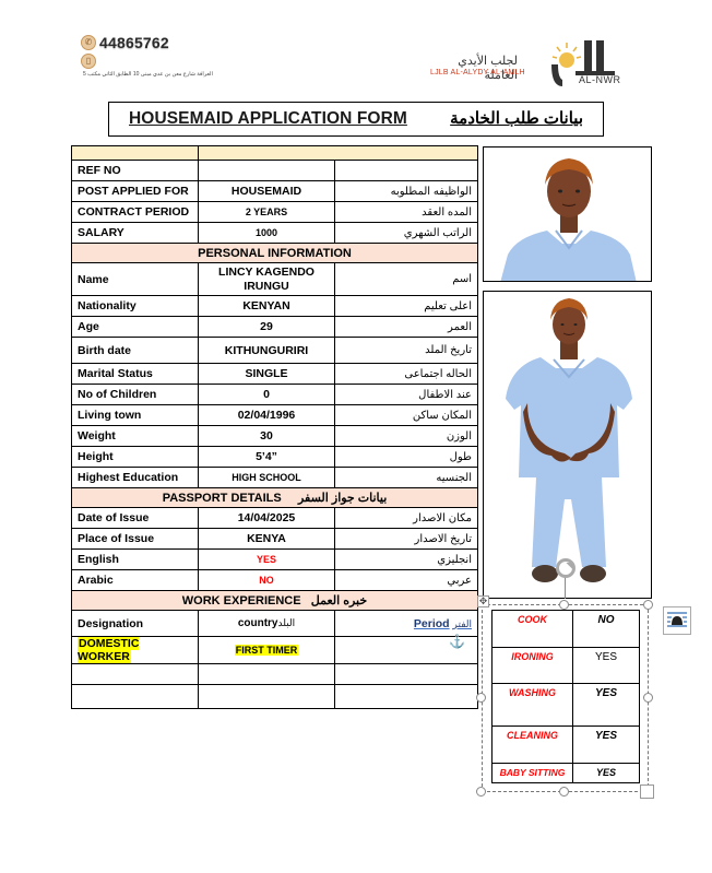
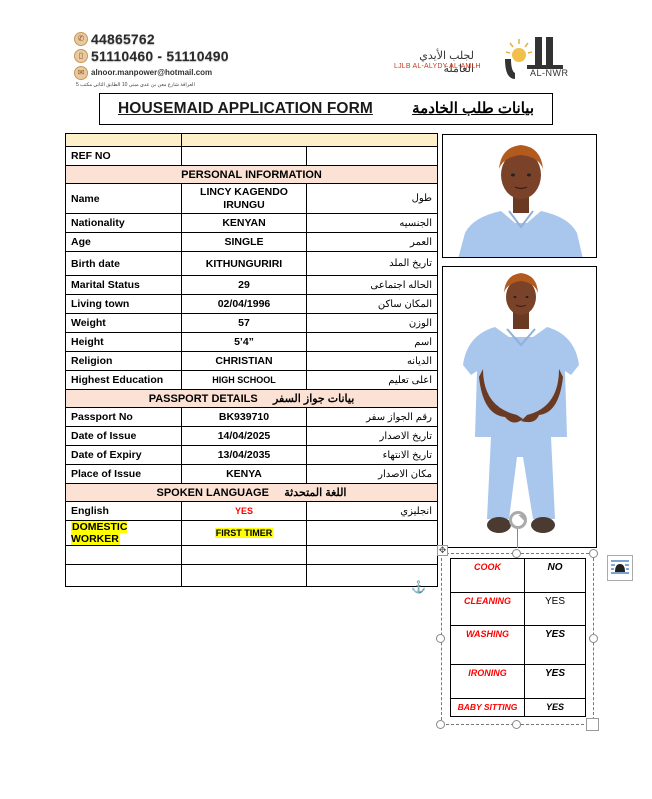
  ✆
  44865762
  ▯
+ 51110460 - 51110490
+ ✉
+ alnoor.manpower@hotmail.com
  لجلب الأيدي العاملة
  AL-NWR
  HOUSEMAID APPLICATION FORM
  بيانات طلب الخادمة
  REF NO
- POST APPLIED FOR	HOUSEMAID	الواظيفه المطلوبه
- CONTRACT PERIOD	2 YEARS	المده العقد
- SALARY	1000	الراتب الشهري
  PERSONAL INFORMATION
- Name	LINCY KAGENDO IRUNGU	اسم
+ Name	LINCY KAGENDO IRUNGU	طول
- Nationality	KENYAN	اعلى تعليم
+ Nationality	KENYAN	الجنسيه
- Age	29	العمر
+ Age	SINGLE	العمر
  Birth date	KITHUNGURIRI	تاريخ الملد
- Marital Status	SINGLE	الحاله اجتماعى
+ Marital Status	29	الحاله اجتماعى
- No of Children	0	عند الاطفال
  Living town	02/04/1996	المكان ساكن
- Weight	30	الوزن
+ Weight	57	الوزن
- Height	5’4”	طول
+ Height	5’4”	اسم
+ Religion	CHRISTIAN	الديانه
- Highest Education	HIGH SCHOOL	الجنسيه
+ Highest Education	HIGH SCHOOL	اعلى تعليم
  PASSPORT DETAILS بيانات جواز السفر
+ Passport No	BK939710	رقم الجواز سفر
- Date of Issue	14/04/2025	مكان الاصدار
+ Date of Issue	14/04/2025	تاريخ الاصدار
+ Date of Expiry	13/04/2035	تاريخ الانتهاء
- Place of Issue	KENYA	تاريخ الاصدار
+ Place of Issue	KENYA	مكان الاصدار
+ SPOKEN LANGUAGE اللغة المتحدثة
  English	YES	انجليزي
- Arabic	NO	عربي
- WORK EXPERIENCE خبره العمل
- Designation	country البلد	Period الفتر
  DOMESTIC WORKER	FIRST TIMER
  ⚓
  ✥
  COOK	NO
- IRONING	YES
+ CLEANING	YES
  WASHING	YES
- CLEANING	YES
+ IRONING	YES
  BABY SITTING	YES
